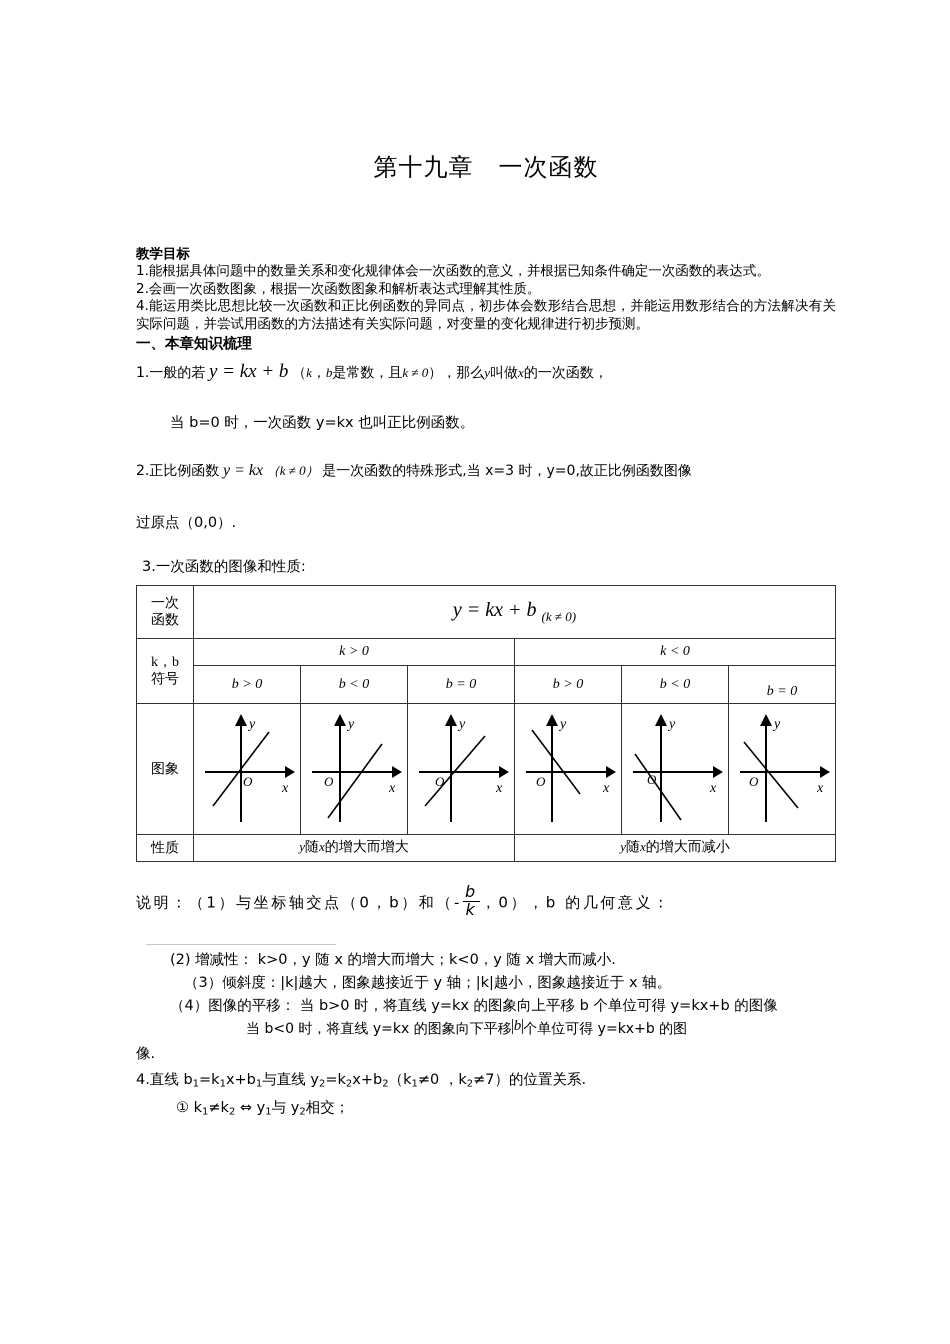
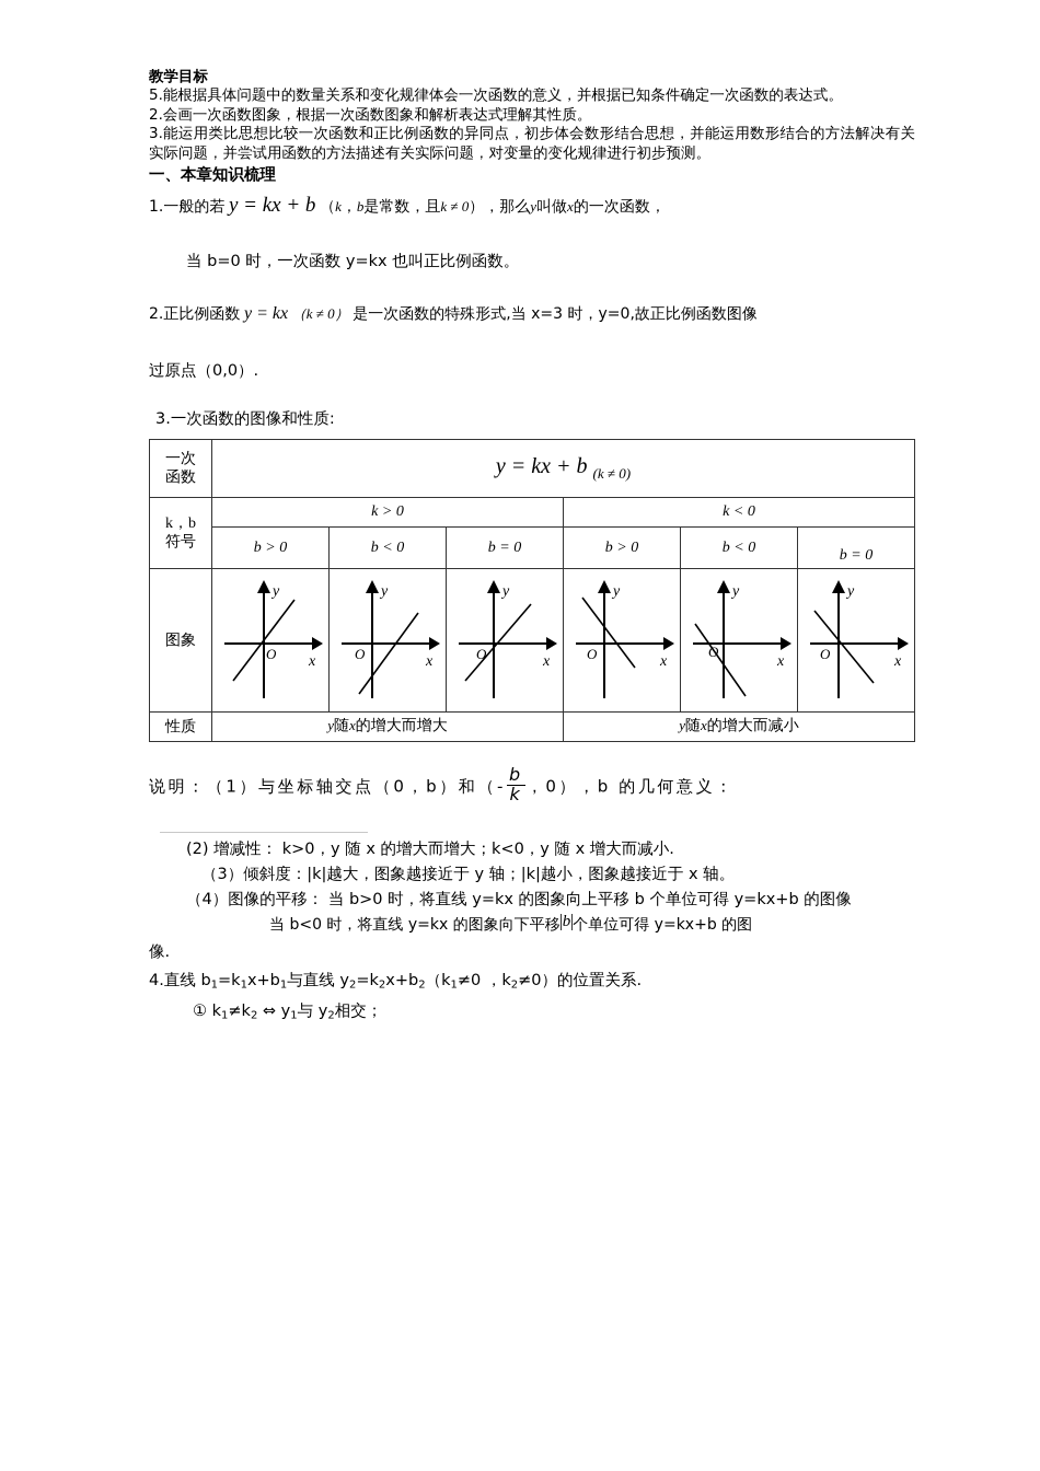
- 第十九章 一次函数
  教学目标
- 1.能根据具体问题中的数量关系和变化规律体会一次函数的意义，并根据已知条件确定一次函数的表达式。
+ 5.能根据具体问题中的数量关系和变化规律体会一次函数的意义，并根据已知条件确定一次函数的表达式。
  2.会画一次函数图象，根据一次函数图象和解析表达式理解其性质。
- 4.能运用类比思想比较一次函数和正比例函数的异同点，初步体会数形结合思想，并能运用数形结合的方法解决有关实际问题，并尝试用函数的方法描述有关实际问题，对变量的变化规律进行初步预测。
+ 3.能运用类比思想比较一次函数和正比例函数的异同点，初步体会数形结合思想，并能运用数形结合的方法解决有关实际问题，并尝试用函数的方法描述有关实际问题，对变量的变化规律进行初步预测。
  一、本章知识梳理
  1.一般的若 y = kx + b （k，b是常数，且k ≠ 0），那么y叫做x的一次函数，
  当 b=0 时，一次函数 y=kx 也叫正比例函数。
  2.正比例函数 y = kx （k ≠ 0） 是一次函数的特殊形式,当 x=3 时，y=0,故正比例函数图像
  过原点（0,0）.
  3.一次函数的图像和性质:
  一次 函数	y = kx + b (k ≠ 0)
  k，b 符号	k > 0	k < 0
  b > 0	b < 0	b = 0	b > 0	b < 0	b = 0
  图象	O x y	O x y	O x y	O x y	O x y	O x y
  性质	y随x的增大而增大	y随x的增大而减小
  说明：（1）与坐标轴交点（0，b）和（-
  b
  k
  ，0），b 的几何意义：
  (2) 增减性： k>0，y 随 x 的增大而增大；k<0，y 随 x 增大而减小.
  （3）倾斜度：|k|越大，图象越接近于 y 轴；|k|越小，图象越接近于 x 轴。
  （4）图像的平移： 当 b>0 时，将直线 y=kx 的图象向上平移 b 个单位可得 y=kx+b 的图像
  当 b<0 时，将直线 y=kx 的图象向下平移 b 个单位可得 y=kx+b 的图
  像.
- 4.直线 b1=k1x+b1与直线 y2=k2x+b2（k1≠0 ，k2≠7）的位置关系.
+ 4.直线 b1=k1x+b1与直线 y2=k2x+b2（k1≠0 ，k2≠0）的位置关系.
  ① k1≠k2 ⇔ y1与 y2相交；
